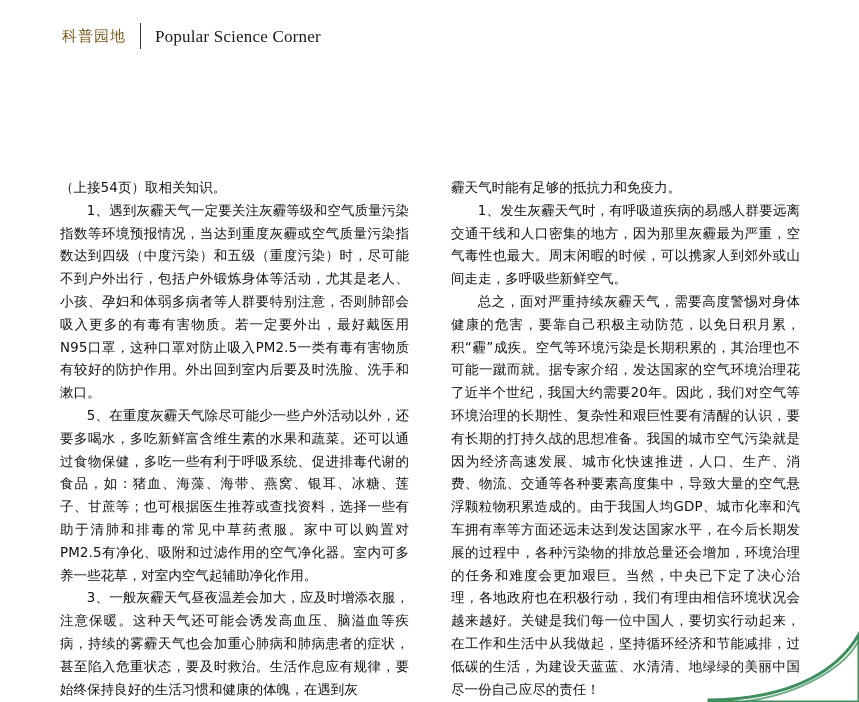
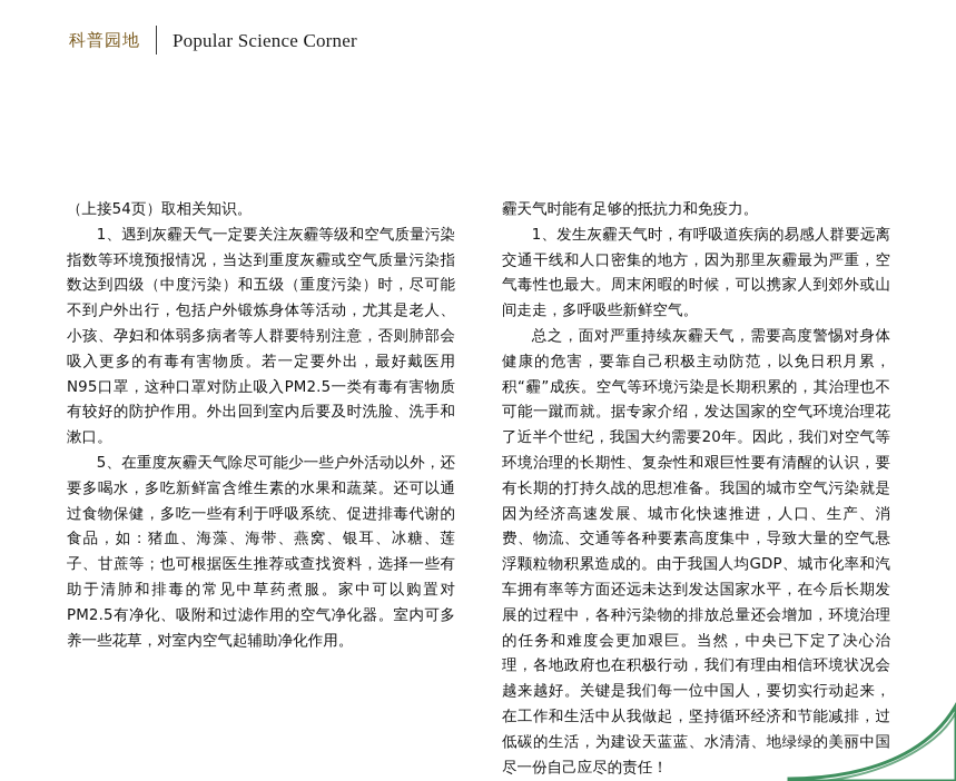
  科普园地
  Popular Science Corner
  （上接54页）取相关知识。
  1、遇到灰霾天气一定要关注灰霾等级和空气质量污染指数等环境预报情况，当达到重度灰霾或空气质量污染指数达到四级（中度污染）和五级（重度污染）时，尽可能不到户外出行，包括户外锻炼身体等活动，尤其是老人、小孩、孕妇和体弱多病者等人群要特别注意，否则肺部会吸入更多的有毒有害物质。若一定要外出，最好戴医用N95口罩，这种口罩对防止吸入PM2.5一类有毒有害物质有较好的防护作用。外出回到室内后要及时洗脸、洗手和漱口。
  5、在重度灰霾天气除尽可能少一些户外活动以外，还要多喝水，多吃新鲜富含维生素的水果和蔬菜。还可以通过食物保健，多吃一些有利于呼吸系统、促进排毒代谢的食品，如：猪血、海藻、海带、燕窝、银耳、冰糖、莲子、甘蔗等；也可根据医生推荐或查找资料，选择一些有助于清肺和排毒的常见中草药煮服。家中可以购置对PM2.5有净化、吸附和过滤作用的空气净化器。室内可多养一些花草，对室内空气起辅助净化作用。
- 3、一般灰霾天气昼夜温差会加大，应及时增添衣服，注意保暖。这种天气还可能会诱发高血压、脑溢血等疾病，持续的雾霾天气也会加重心肺病和肺病患者的症状，甚至陷入危重状态，要及时救治。生活作息应有规律，要始终保持良好的生活习惯和健康的体魄，在遇到灰
  霾天气时能有足够的抵抗力和免疫力。
  1、发生灰霾天气时，有呼吸道疾病的易感人群要远离交通干线和人口密集的地方，因为那里灰霾最为严重，空气毒性也最大。周末闲暇的时候，可以携家人到郊外或山间走走，多呼吸些新鲜空气。
  总之，面对严重持续灰霾天气，需要高度警惕对身体健康的危害，要靠自己积极主动防范，以免日积月累，积“霾”成疾。空气等环境污染是长期积累的，其治理也不可能一蹴而就。据专家介绍，发达国家的空气环境治理花了近半个世纪，我国大约需要20年。因此，我们对空气等环境治理的长期性、复杂性和艰巨性要有清醒的认识，要有长期的打持久战的思想准备。我国的城市空气污染就是因为经济高速发展、城市化快速推进，人口、生产、消费、物流、交通等各种要素高度集中，导致大量的空气悬浮颗粒物积累造成的。由于我国人均GDP、城市化率和汽车拥有率等方面还远未达到发达国家水平，在今后长期发展的过程中，各种污染物的排放总量还会增加，环境治理的任务和难度会更加艰巨。当然，中央已下定了决心治理，各地政府也在积极行动，我们有理由相信环境状况会越来越好。关键是我们每一位中国人，要切实行动起来，在工作和生活中从我做起，坚持循环经济和节能减排，过低碳的生活，为建设天蓝蓝、水清清、地绿绿的美丽中国尽一份自己应尽的责任！
